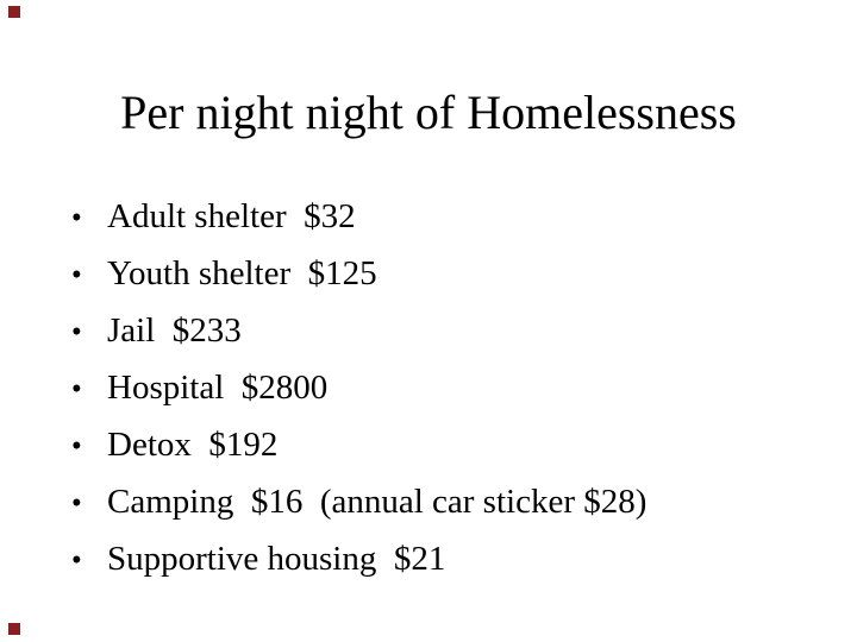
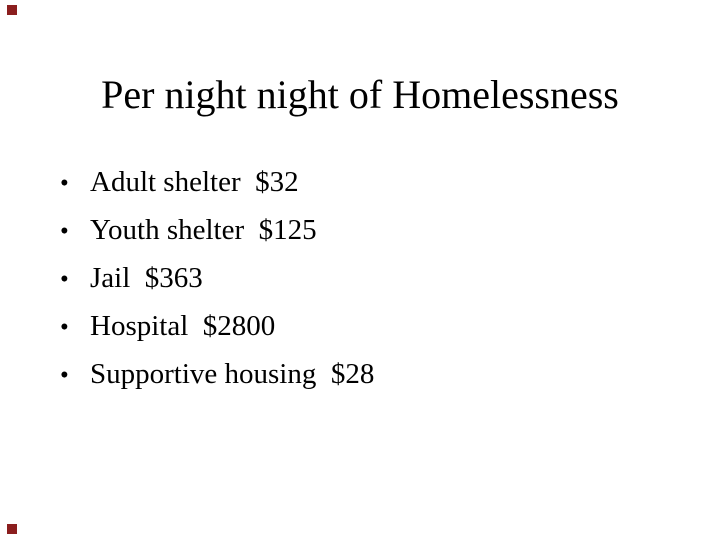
  Per night night of Homelessness
  • Adult shelter $32
  • Youth shelter $125
- • Jail $233
+ • Jail $363
  • Hospital $2800
- • Detox $192
- • Camping $16 (annual car sticker $28)
- • Supportive housing $21
+ • Supportive housing $28
